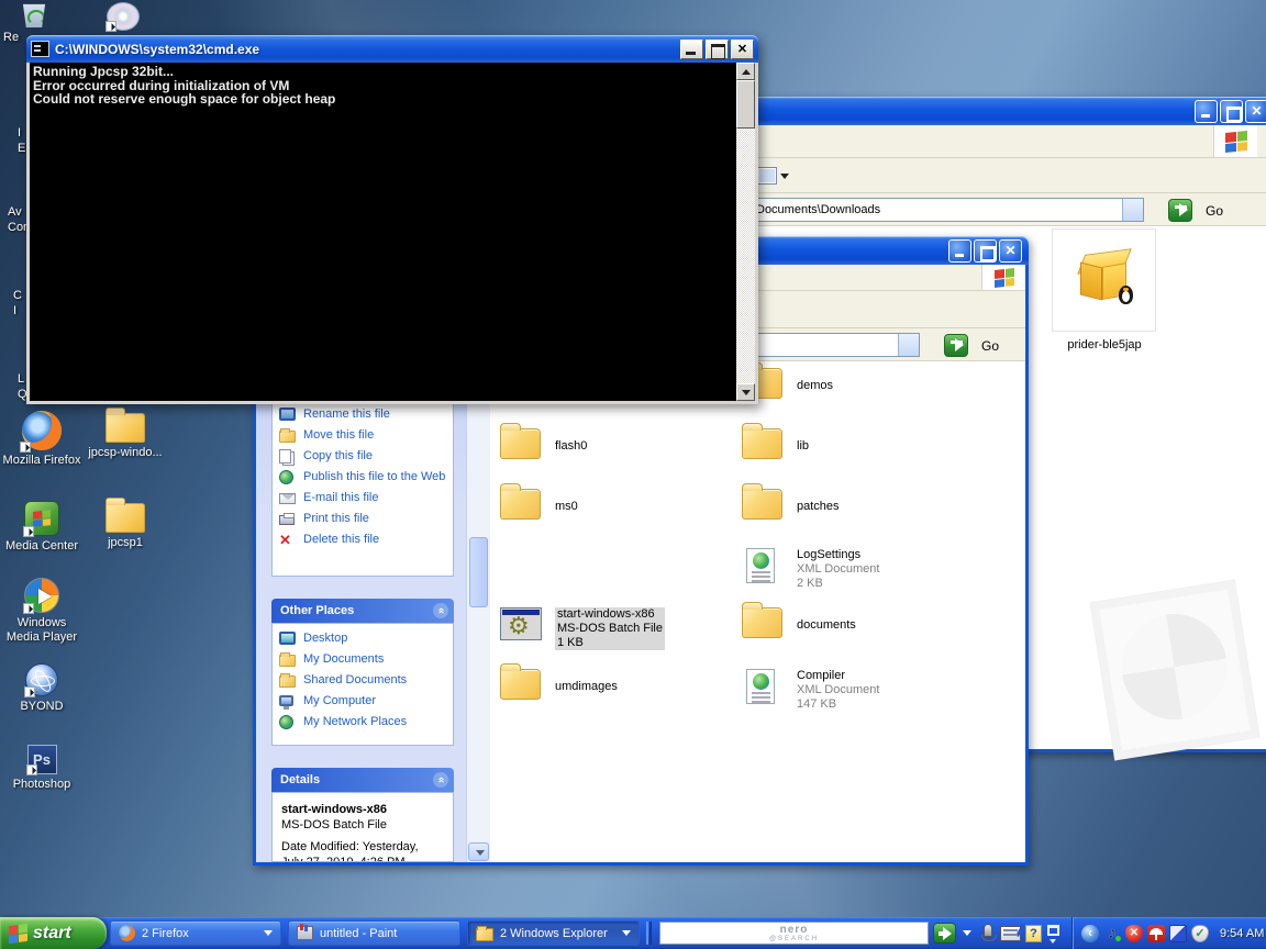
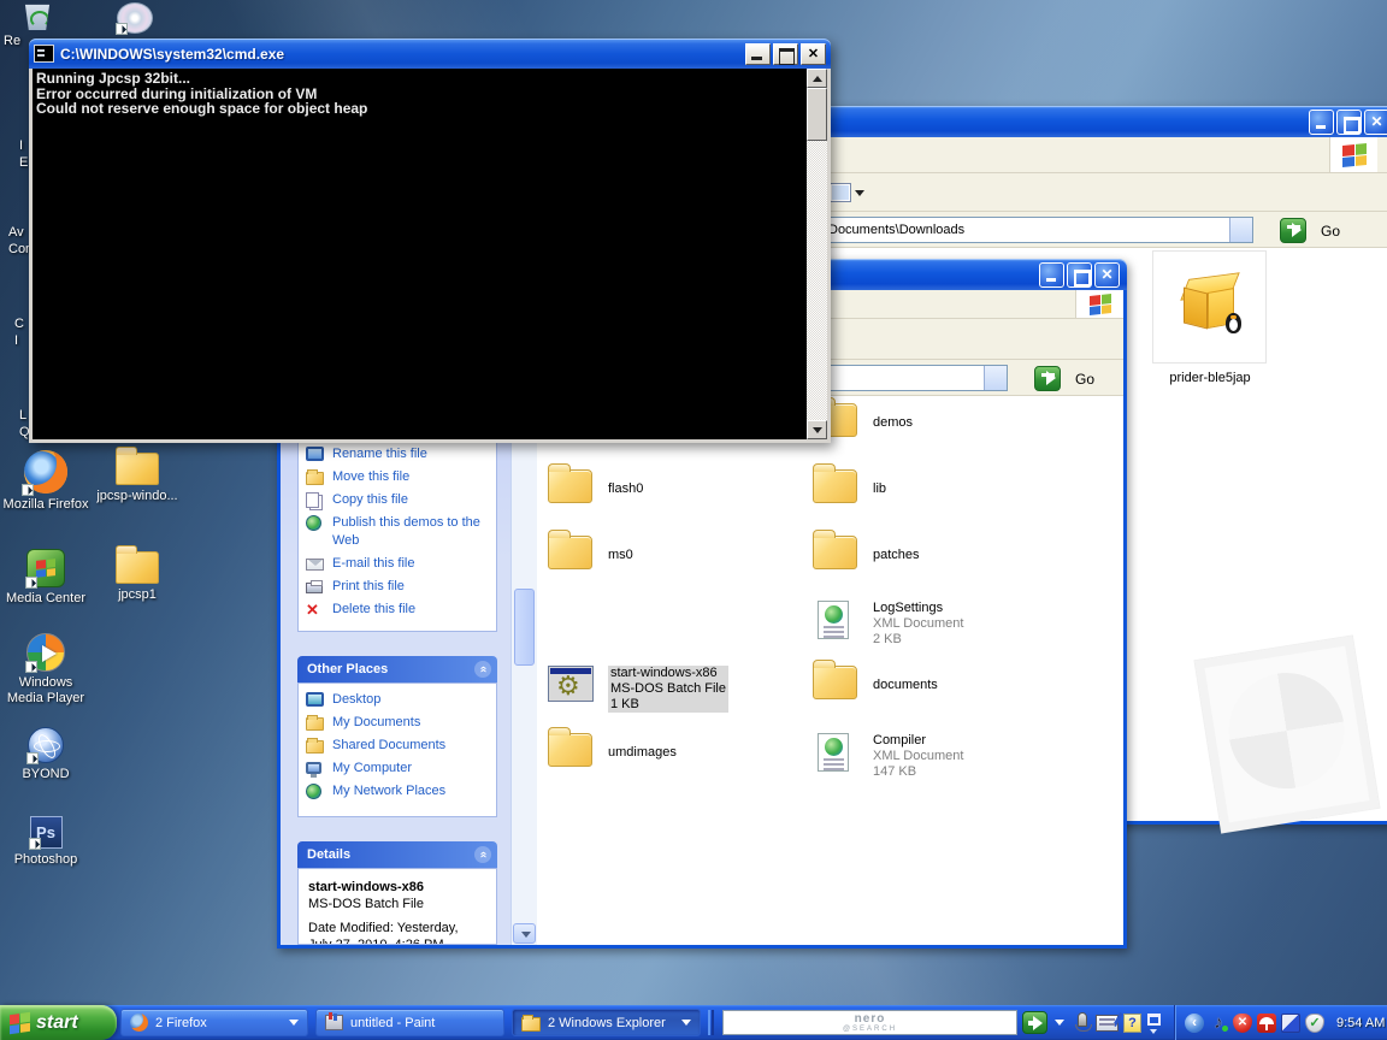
  Re
  I
  E
  Av
  C
  I
  L
  Q
  Mozilla Firefox
  jpcsp-windo...
  Media Center
  jpcsp1
  Windows
  Media Player
  BYOND
  Ps
  Photoshop
  ✕
  Documents\Downloads
  Go
  prider-ble5jap
  ✕
  Go
  Rename this file
  Move this file
  Copy this file
- Publish this file to the Web
+ Publish this demos to the Web
  E-mail this file
  Print this file
  ✕
  Delete this file
  Other Places
  Desktop
  My Documents
  Shared Documents
  My Computer
  My Network Places
  Details
  start-windows-x86
  MS-DOS Batch File
  Date Modified: Yesterday,
  demos
  flash0
  lib
  ms0
  patches
  LogSettings
  XML Document
  2 KB
  ⚙
  start-windows-x86
  MS-DOS Batch File
  1 KB
  documents
  umdimages
  Compiler
  XML Document
  147 KB
  C:\WINDOWS\system32\cmd.exe
  ✕
  Running Jpcsp 32bit...
  Error occurred during initialization of VM
  Could not reserve enough space for object heap
  start
  2 Firefox
  untitled - Paint
  2 Windows Explorer
  nero
  ?
  ‹
  ♪
  ✕
  ✓
  9:54 AM
